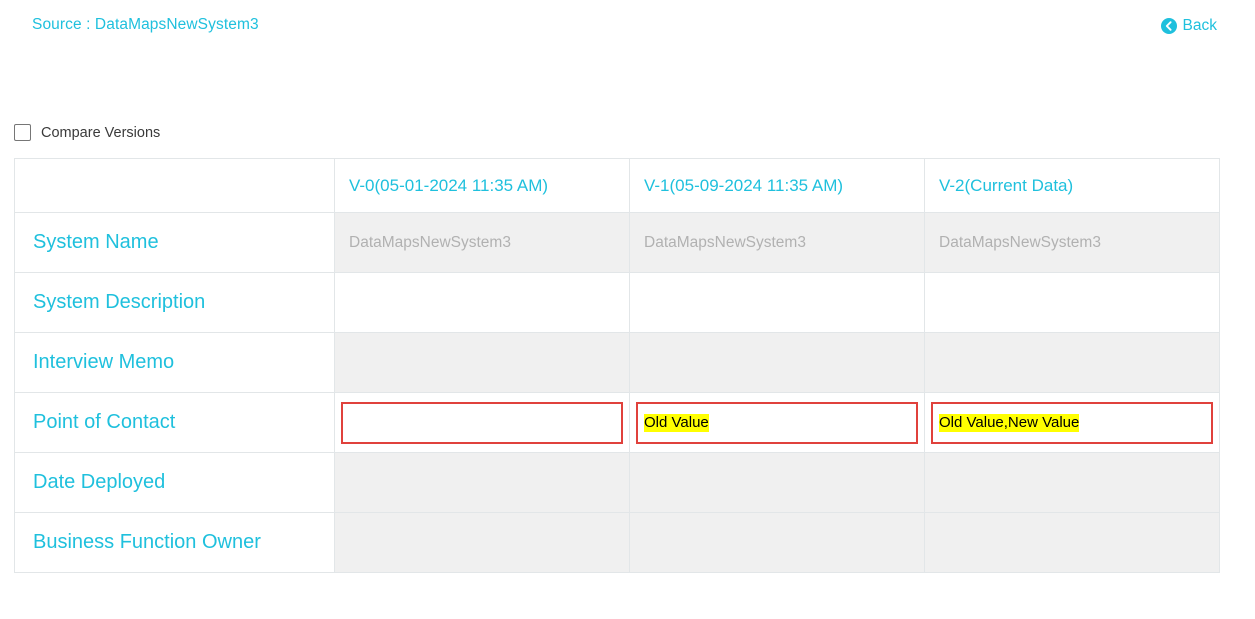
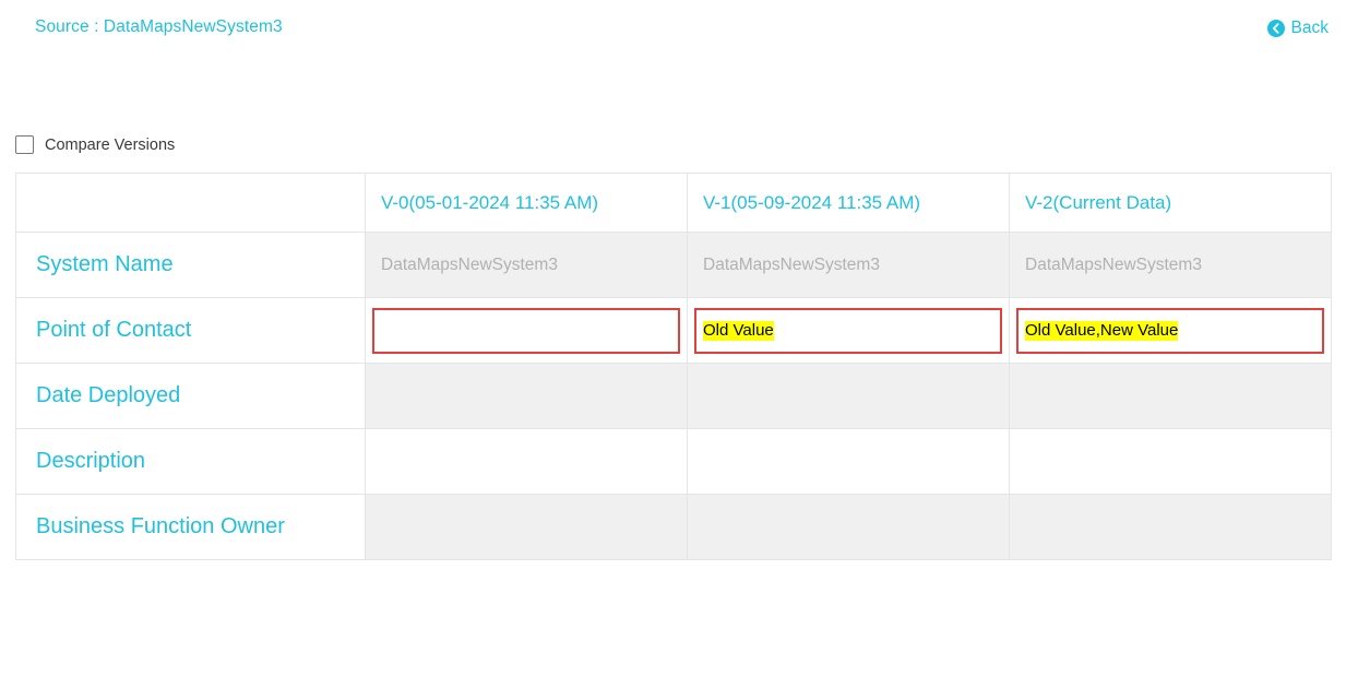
  Source : DataMapsNewSystem3
  Back
  Compare Versions
  	V-0(05-01-2024 11:35 AM)	V-1(05-09-2024 11:35 AM)	V-2(Current Data)
  System Name	DataMapsNewSystem3	DataMapsNewSystem3	DataMapsNewSystem3
- System Description
- Interview Memo
  Point of Contact		Old Value	Old Value,New Value
  Date Deployed
+ Description
  Business Function Owner
